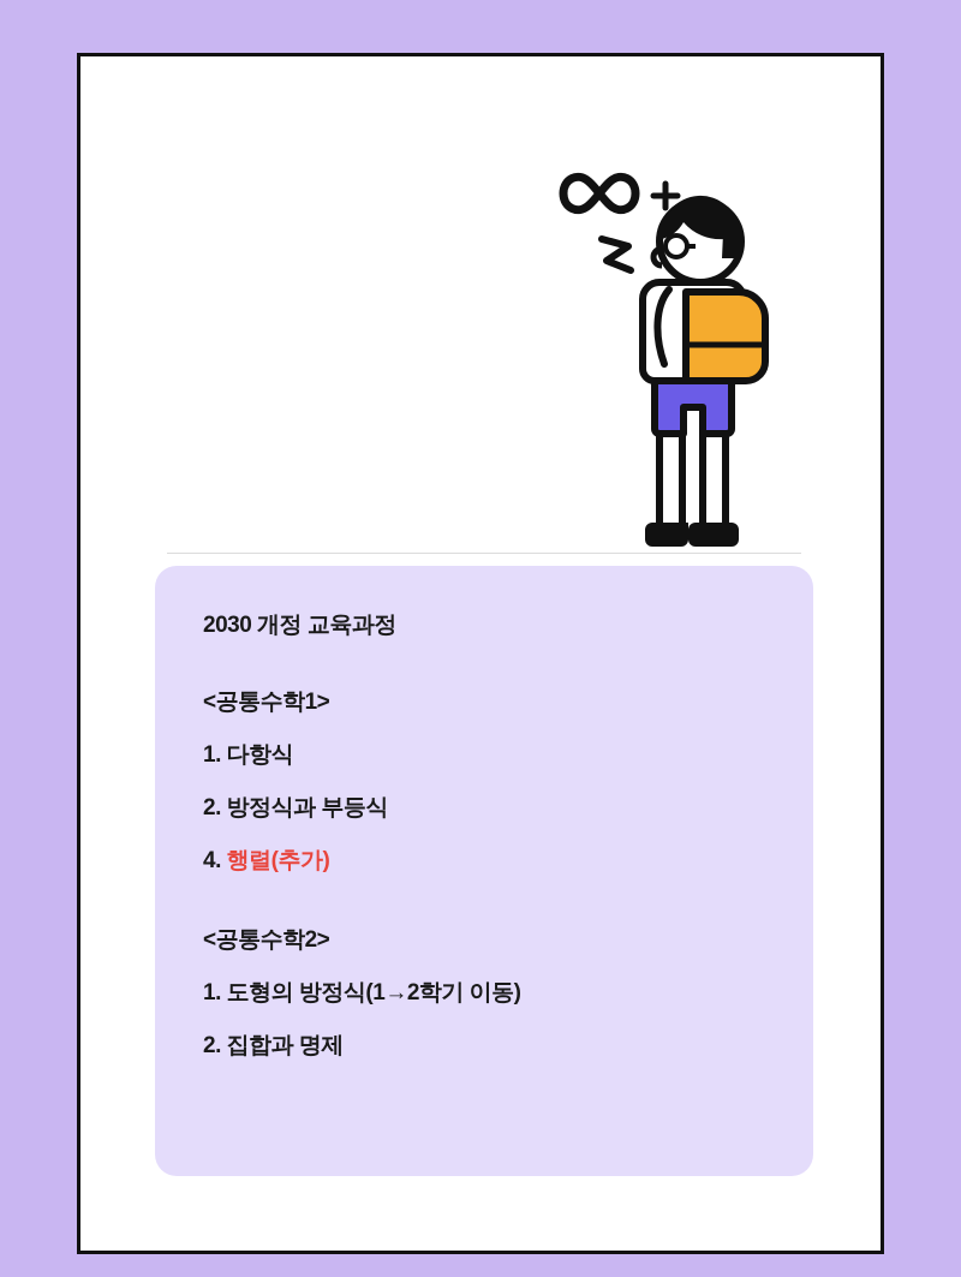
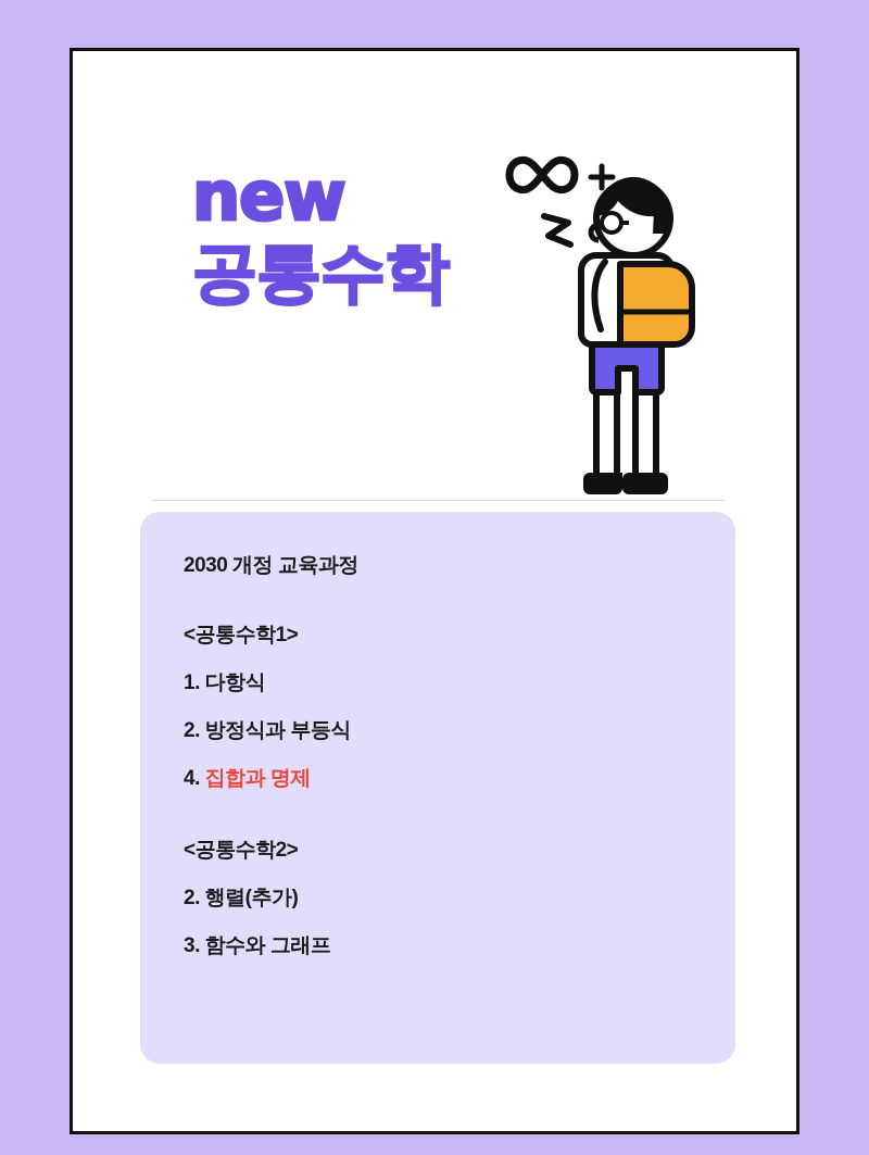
+ new
+ 공통수학
  2030 개정 교육과정
  <공통수학1>
  1. 다항식
  2. 방정식과 부등식
- 4. 행렬(추가)
+ 4. 집합과 명제
  <공통수학2>
- 1. 도형의 방정식(1→2학기 이동)
- 2. 집합과 명제
+ 2. 행렬(추가)
+ 3. 함수와 그래프
